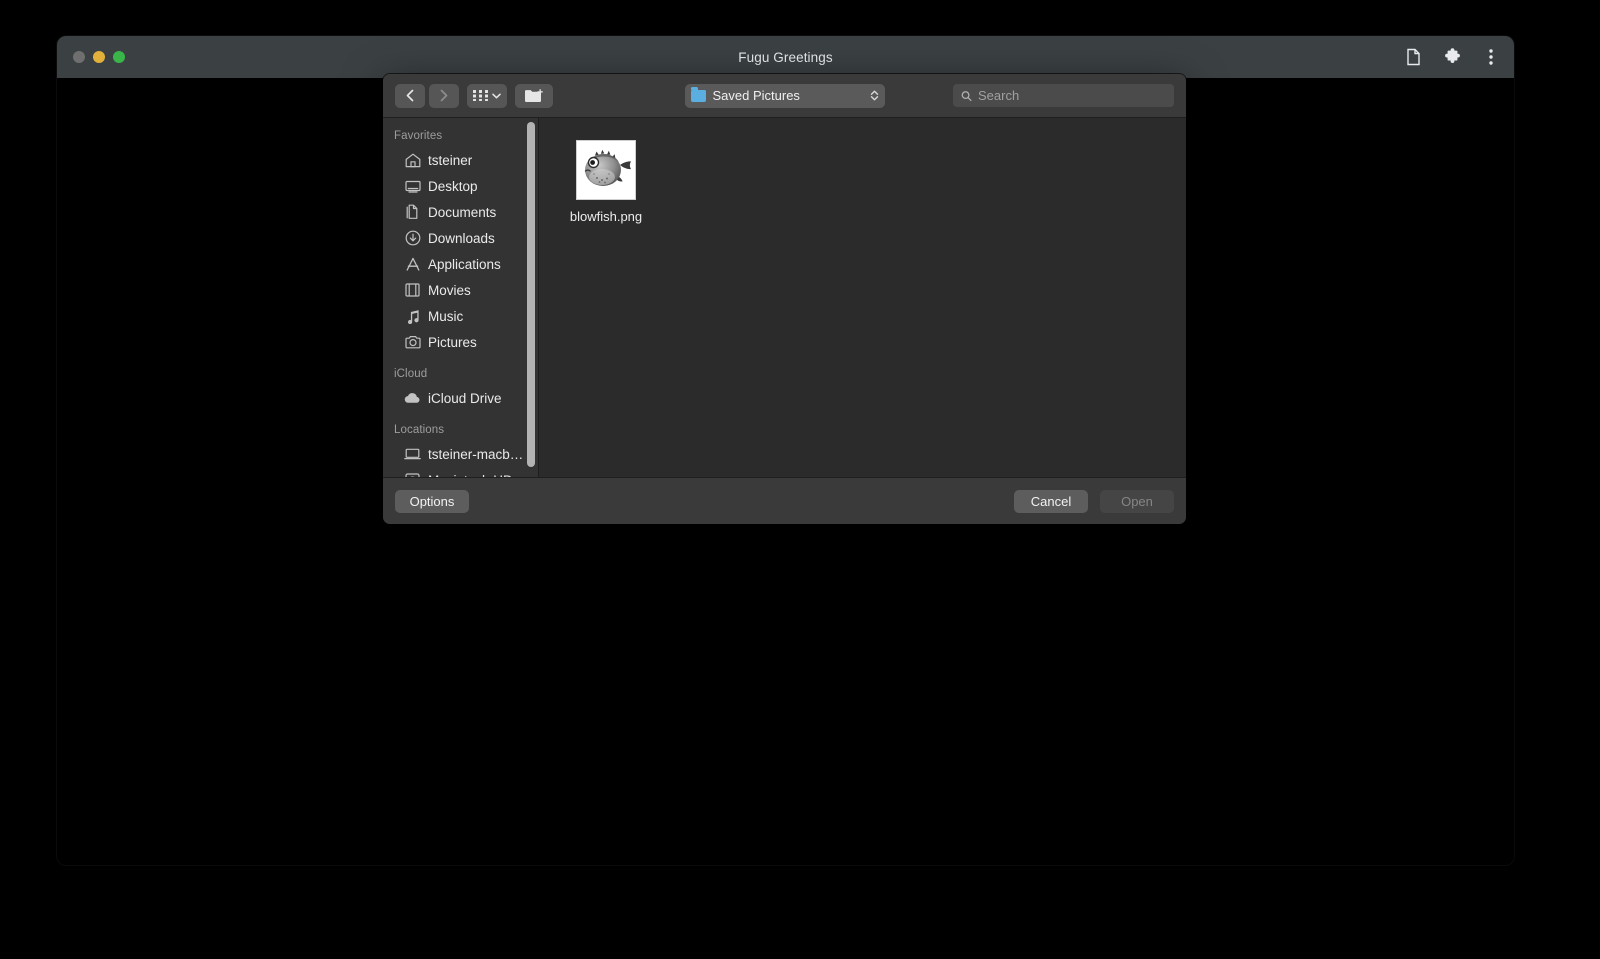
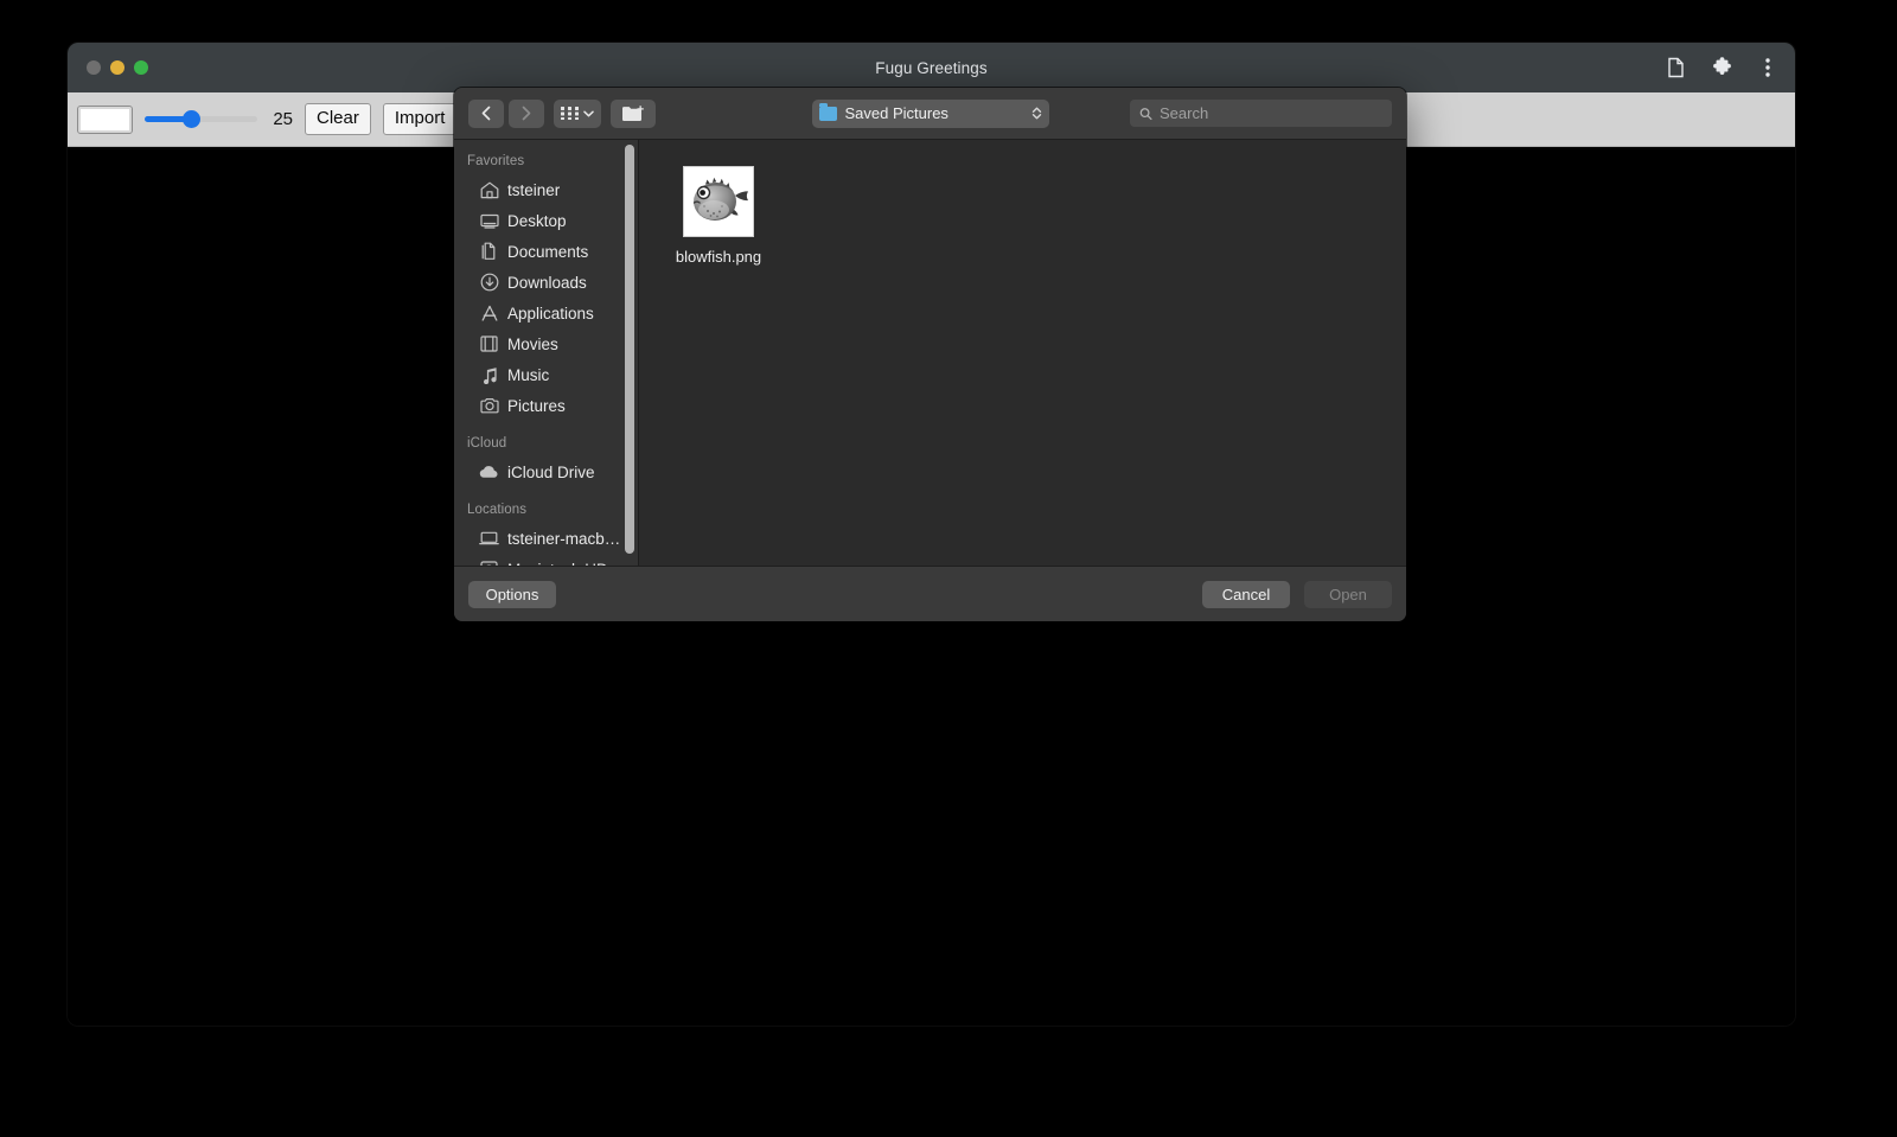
  Fugu Greetings
+ 25
+ Clear
+ Import
  Saved Pictures
  Search
  Favorites
  tsteiner
  Desktop
  Documents
  Downloads
  Applications
  Movies
  Music
  Pictures
  iCloud
  iCloud Drive
  Locations
  tsteiner-macb…
  blowfish.png
  Options
  Cancel
  Open
